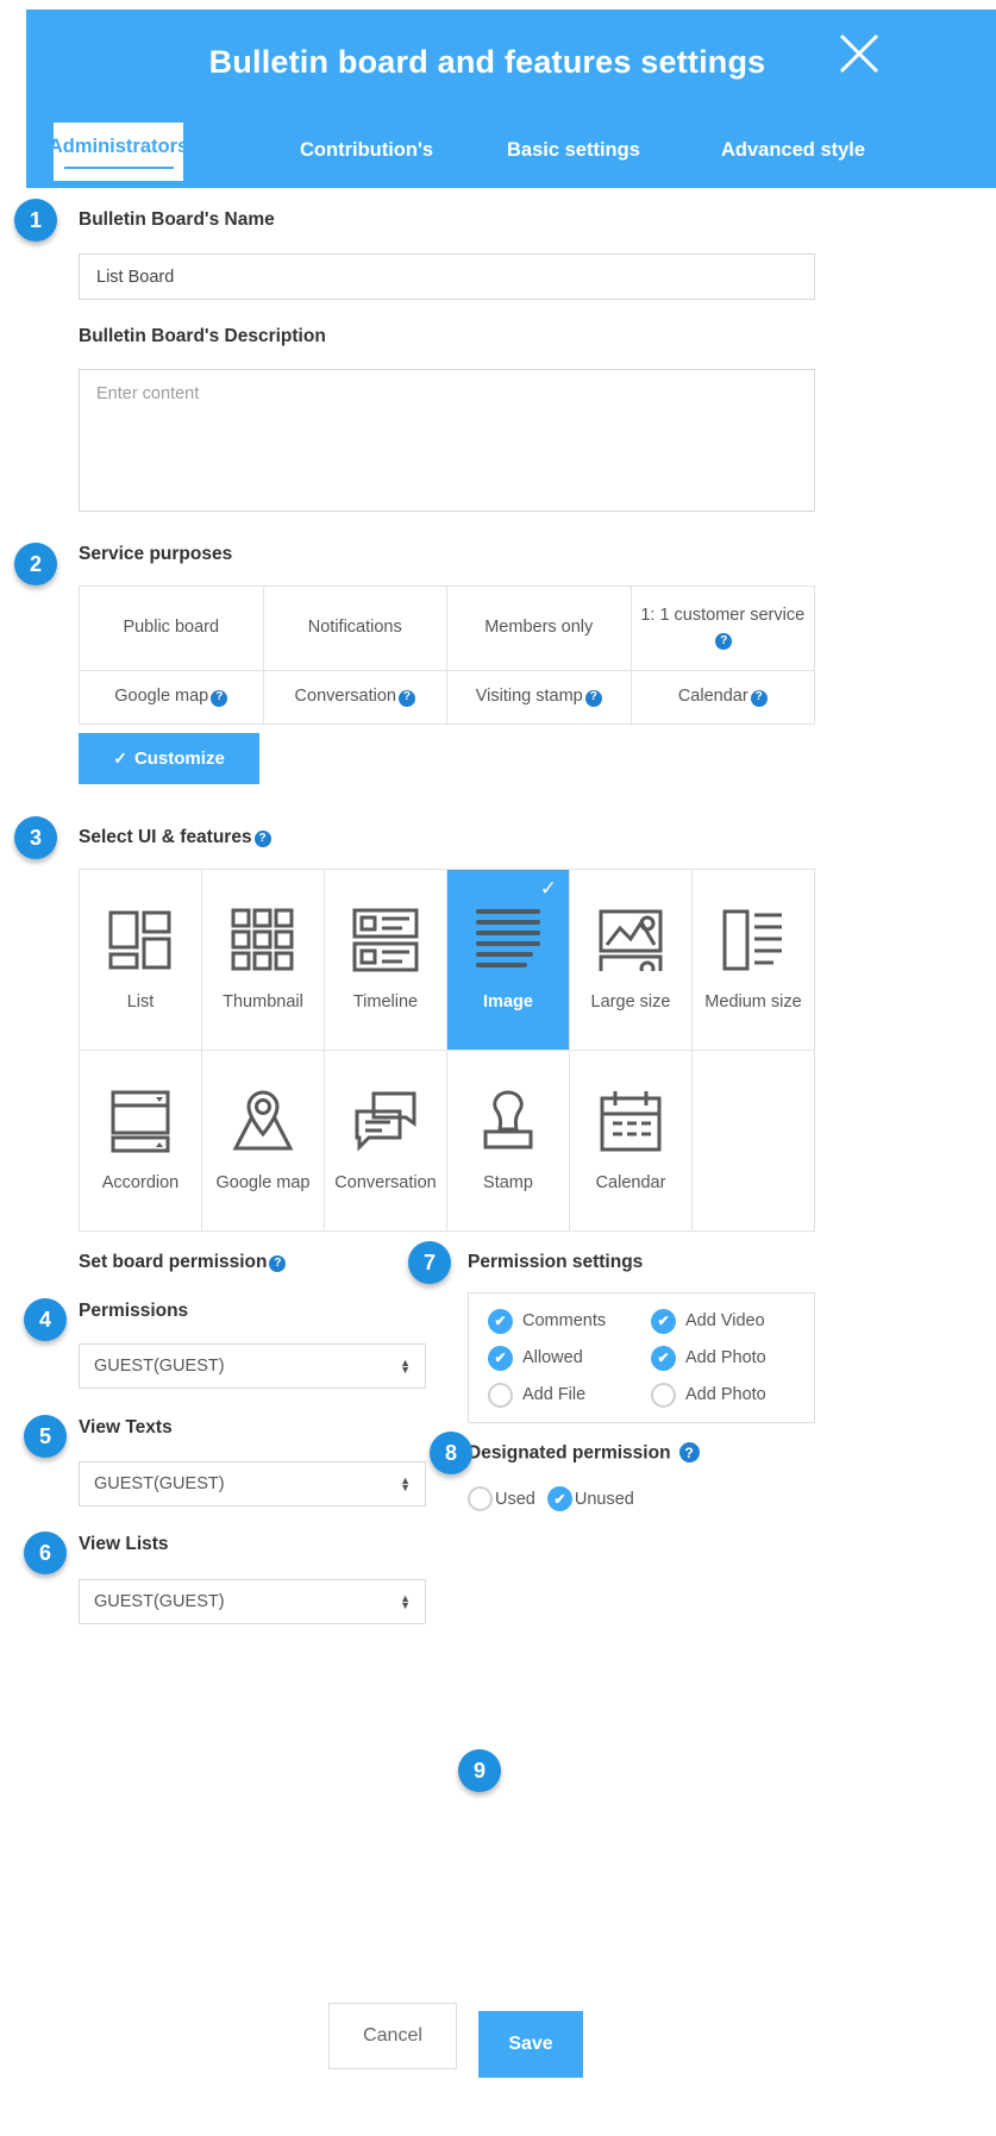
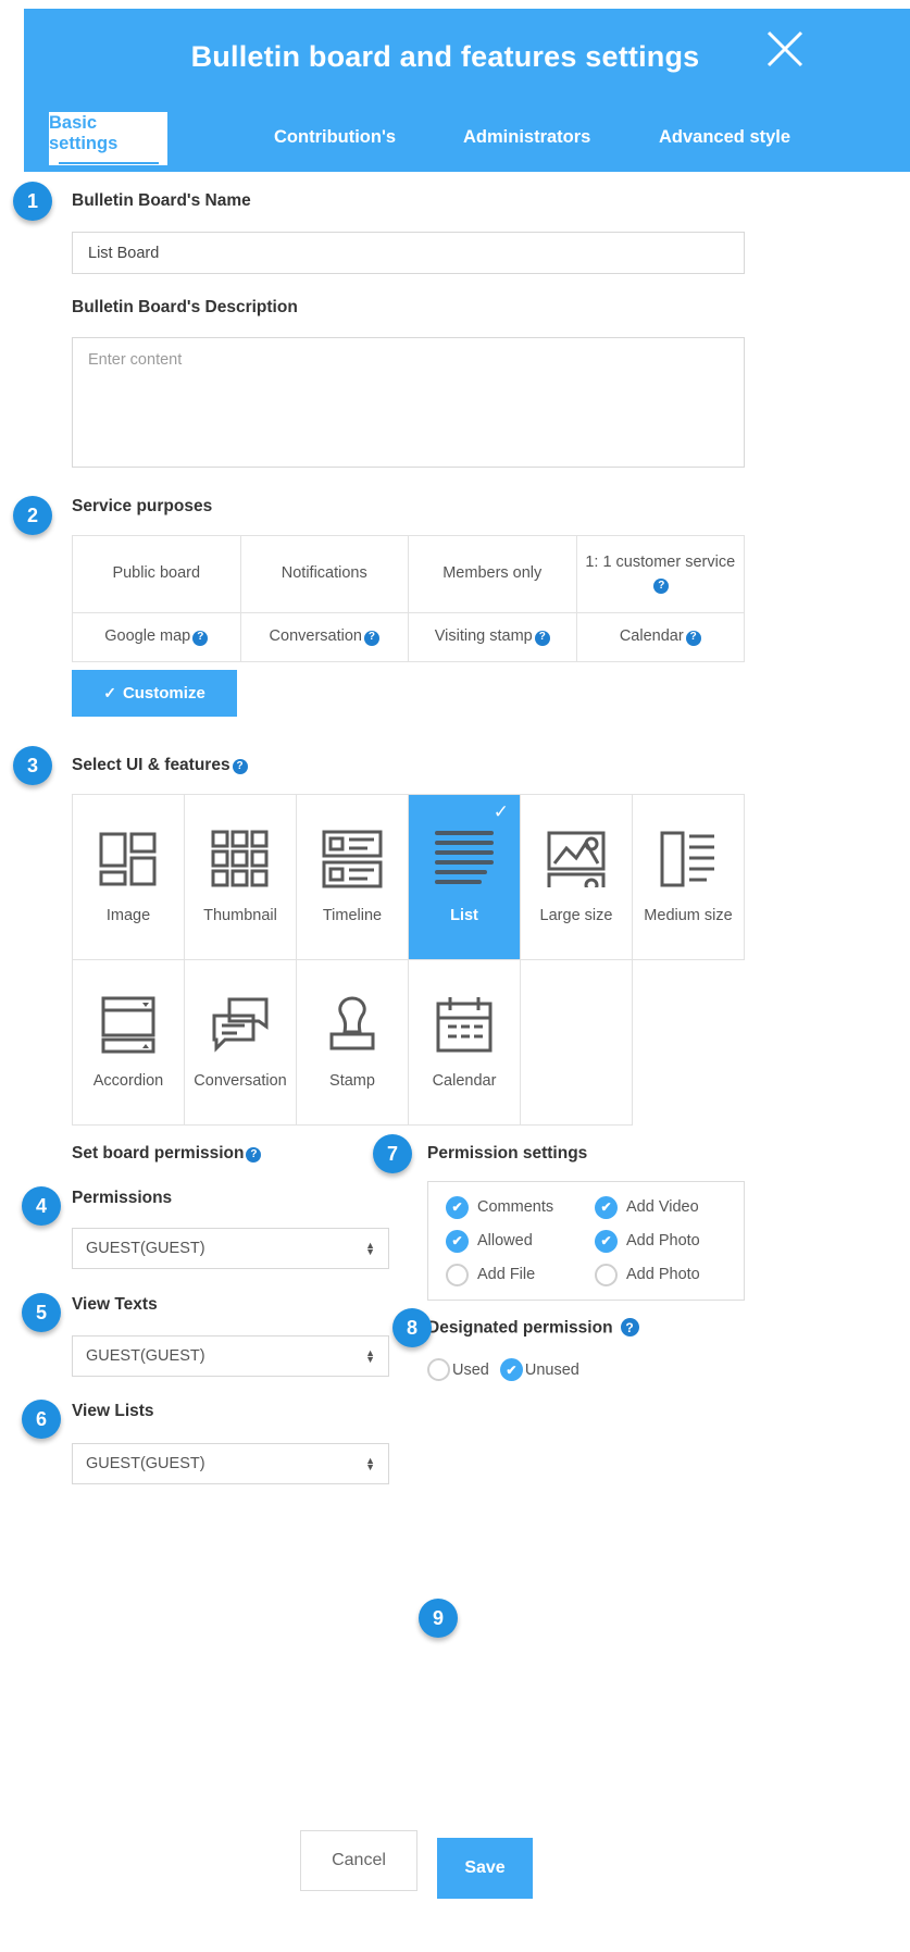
  Bulletin board and features settings
  Contribution's
- Basic settings
+ Administrators
  Advanced style
- Administrators
+ Basic settings
  1
  Bulletin Board's Name
  List Board
  Bulletin Board's Description
  Enter content
  2
  Service purposes
  Public board	Notifications	Members only	1: 1 customer service?
  Google map ?	Conversation ?	Visiting stamp ?	Calendar ?
  ✓
  Customize
  3
  Select UI & features ?
- List
+ Image
  Thumbnail
  Timeline
  ✓
- Image
+ List
  Large size
  Medium size
  Accordion
- Google map
  Conversation
  Stamp
  Calendar
  Set board permission ?
  4
  Permissions
  GUEST(GUEST)
  ▲
  ▼
  5
  View Texts
  GUEST(GUEST)
  ▲
  ▼
  6
  View Lists
  GUEST(GUEST)
  ▲
  ▼
  7
  Permission settings
  ✔
  Comments
  ✔
  Add Video
  ✔
  Allowed
  ✔
  Add Photo
  Add File
  Add Photo
  8
  Designated permission ?
  Used
  ✔
  Unused
  Cancel
  9
  Save
